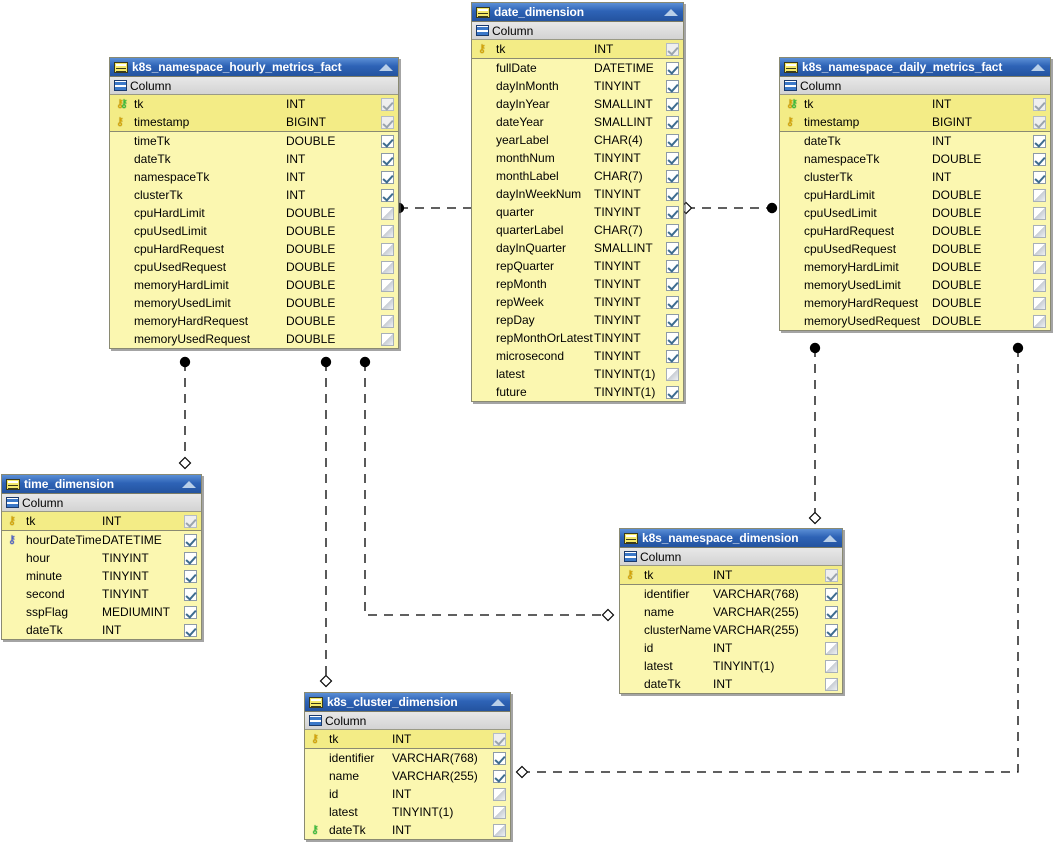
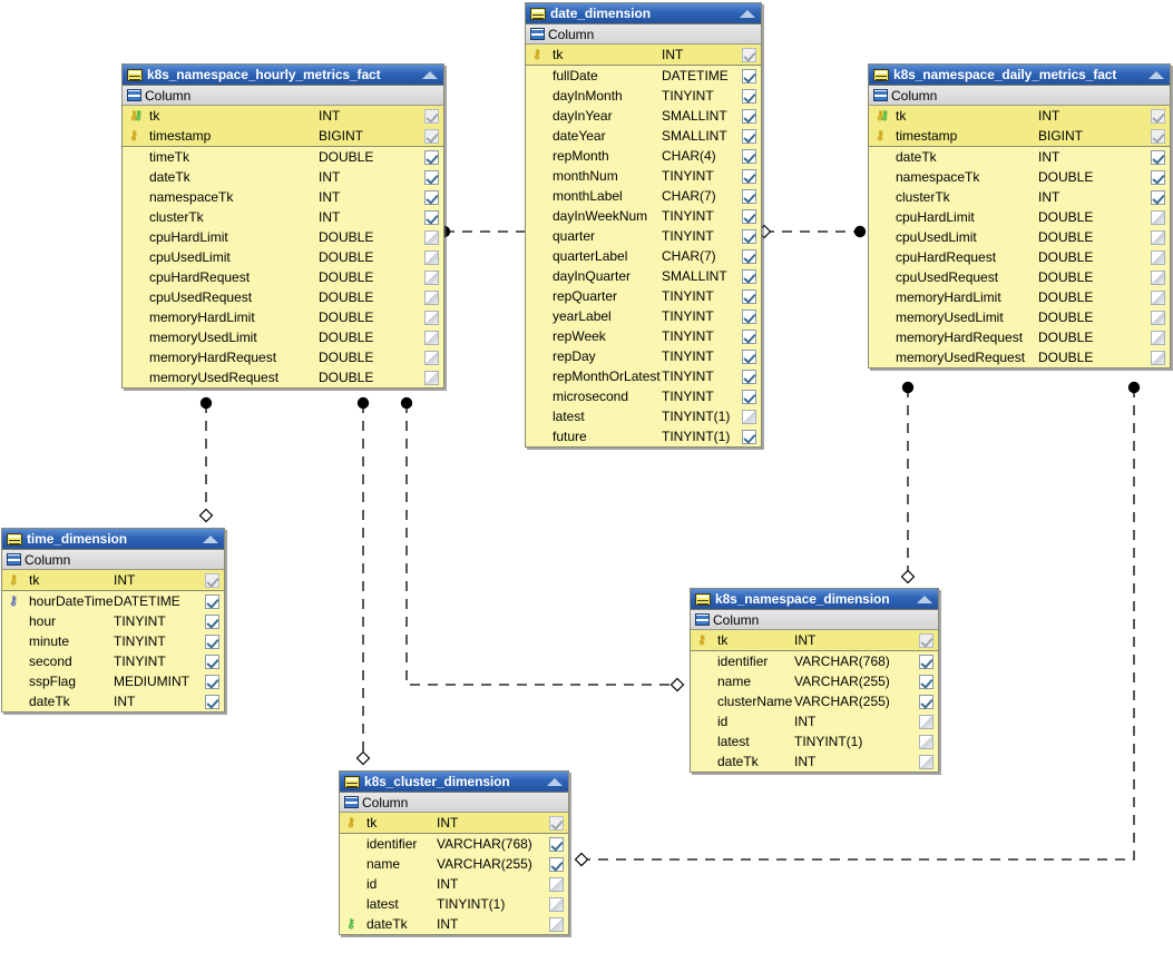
  k8s_namespace_hourly_metrics_fact
  Column
  ⚷
  ⚷
  tk
  INT
  ⚷
  timestamp
  BIGINT
  timeTk
  DOUBLE
  dateTk
  INT
  namespaceTk
  INT
  clusterTk
  INT
  cpuHardLimit
  DOUBLE
  cpuUsedLimit
  DOUBLE
  cpuHardRequest
  DOUBLE
  cpuUsedRequest
  DOUBLE
  memoryHardLimit
  DOUBLE
  memoryUsedLimit
  DOUBLE
  memoryHardRequest
  DOUBLE
  memoryUsedRequest
  DOUBLE
  date_dimension
  Column
  ⚷
  tk
  INT
  fullDate
  DATETIME
  dayInMonth
  TINYINT
  dayInYear
  SMALLINT
  dateYear
  SMALLINT
- yearLabel
+ repMonth
  CHAR(4)
  monthNum
  TINYINT
  monthLabel
  CHAR(7)
  dayInWeekNum
  TINYINT
  quarter
  TINYINT
  quarterLabel
  CHAR(7)
  dayInQuarter
  SMALLINT
  repQuarter
  TINYINT
- repMonth
+ yearLabel
  TINYINT
  repWeek
  TINYINT
  repDay
  TINYINT
  repMonthOrLatest
  TINYINT
  microsecond
  TINYINT
  latest
  TINYINT(1)
  future
  TINYINT(1)
  k8s_namespace_daily_metrics_fact
  Column
  ⚷
  ⚷
  tk
  INT
  ⚷
  timestamp
  BIGINT
  dateTk
  INT
  namespaceTk
  DOUBLE
  clusterTk
  INT
  cpuHardLimit
  DOUBLE
  cpuUsedLimit
  DOUBLE
  cpuHardRequest
  DOUBLE
  cpuUsedRequest
  DOUBLE
  memoryHardLimit
  DOUBLE
  memoryUsedLimit
  DOUBLE
  memoryHardRequest
  DOUBLE
  memoryUsedRequest
  DOUBLE
  time_dimension
  Column
  ⚷
  tk
  INT
  ⚷
  hourDateTime
  DATETIME
  hour
  TINYINT
  minute
  TINYINT
  second
  TINYINT
  sspFlag
  MEDIUMINT
  dateTk
  INT
  k8s_namespace_dimension
  Column
  ⚷
  tk
  INT
  identifier
  VARCHAR(768)
  name
  VARCHAR(255)
  clusterName
  VARCHAR(255)
  id
  INT
  latest
  TINYINT(1)
  dateTk
  INT
  k8s_cluster_dimension
  Column
  ⚷
  tk
  INT
  identifier
  VARCHAR(768)
  name
  VARCHAR(255)
  id
  INT
  latest
  TINYINT(1)
  ⚷
  dateTk
  INT
